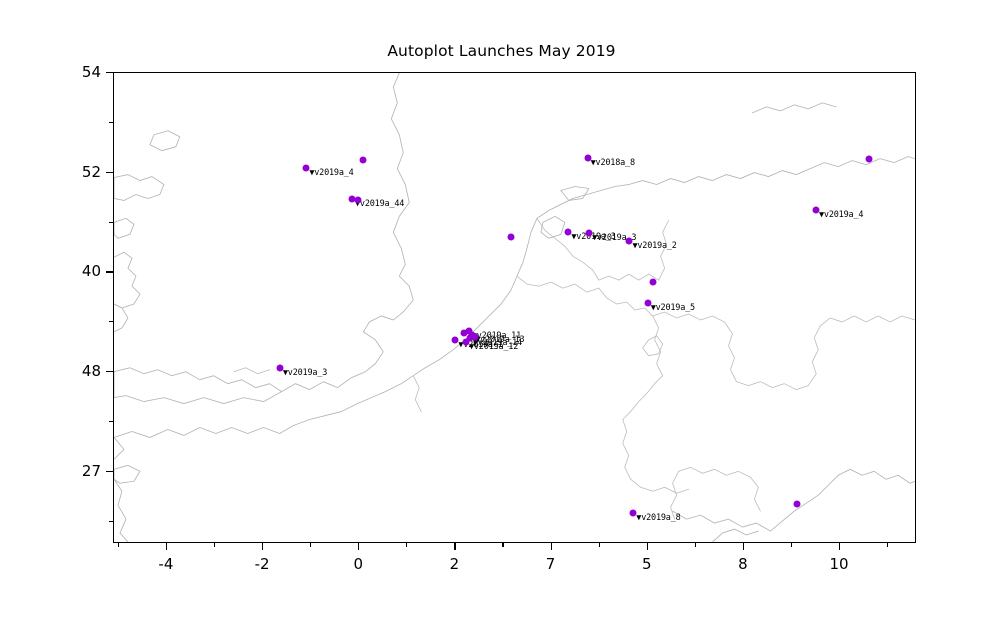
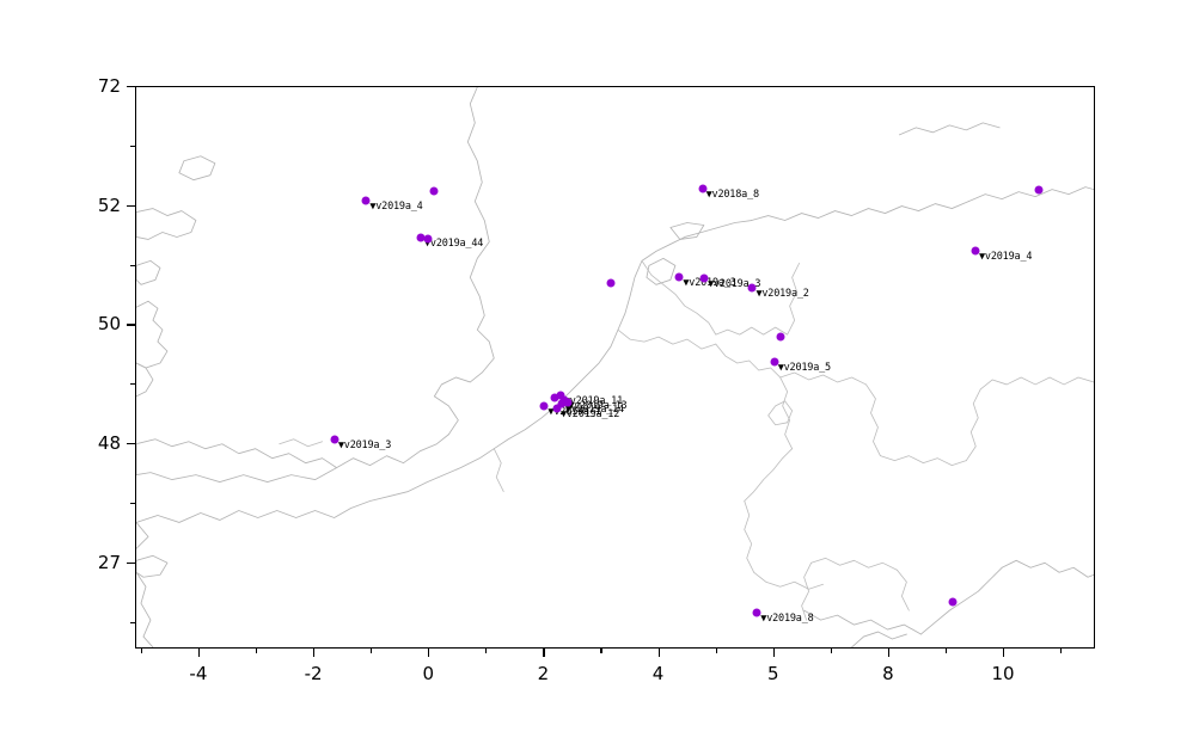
- Autoplot Launches May 2019
  ▼v2019a_4
  ▼v2019a_44
  ▼v2018a_8
  ▼v2019a_4
  ▼v2019a_3
  ▼v2019a3
  ▼v2019a_2
  ▼v2019a_5
  ▼2019a_1
  v2019a_11
  ▼v2019a_13
  ▼v2019a_14
  ▼v2019a_12
  ▼v2019a_3
  ▼v2019a_8
  -4
  -2
  0
  2
- 7
+ 4
  5
  8
  10
  27
  48
- 40
+ 50
  52
- 54
+ 72
